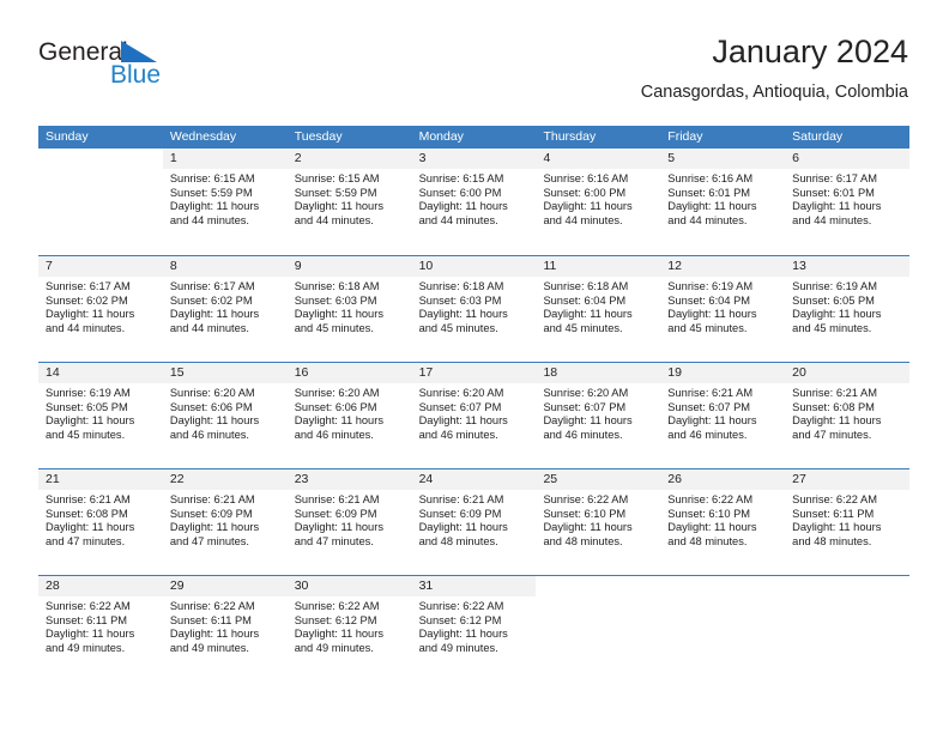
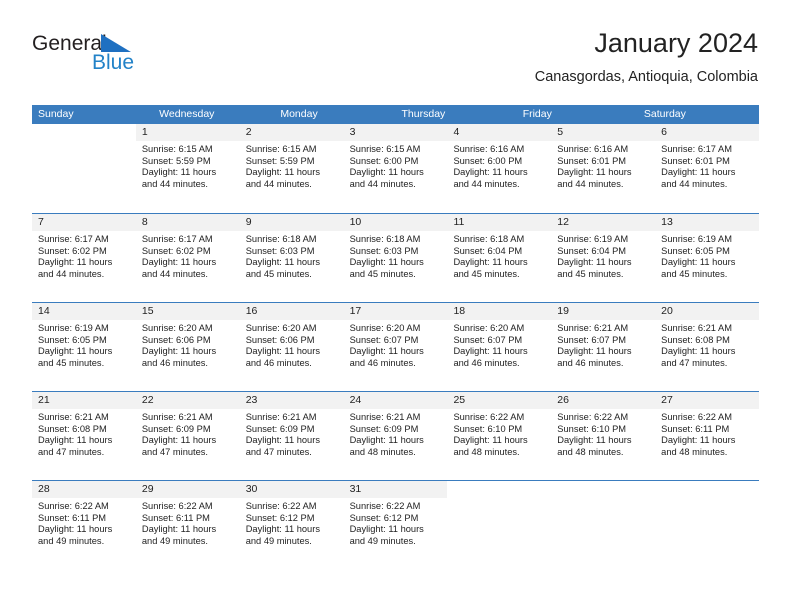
  Genera
  Blue
  January 2024
  Canasgordas, Antioquia, Colombia
  Sunday
  Wednesday
- Tuesday
  Monday
  Thursday
  Friday
  Saturday
  1
  Sunrise: 6:15 AM
  Sunset: 5:59 PM
  Daylight: 11 hours
  and 44 minutes.
  2
  Sunrise: 6:15 AM
  Sunset: 5:59 PM
  Daylight: 11 hours
  and 44 minutes.
  3
  Sunrise: 6:15 AM
  Sunset: 6:00 PM
  Daylight: 11 hours
  and 44 minutes.
  4
  Sunrise: 6:16 AM
  Sunset: 6:00 PM
  Daylight: 11 hours
  and 44 minutes.
  5
  Sunrise: 6:16 AM
  Sunset: 6:01 PM
  Daylight: 11 hours
  and 44 minutes.
  6
  Sunrise: 6:17 AM
  Sunset: 6:01 PM
  Daylight: 11 hours
  and 44 minutes.
  7
  Sunrise: 6:17 AM
  Sunset: 6:02 PM
  Daylight: 11 hours
  and 44 minutes.
  8
  Sunrise: 6:17 AM
  Sunset: 6:02 PM
  Daylight: 11 hours
  and 44 minutes.
  9
  Sunrise: 6:18 AM
  Sunset: 6:03 PM
  Daylight: 11 hours
  and 45 minutes.
  10
  Sunrise: 6:18 AM
  Sunset: 6:03 PM
  Daylight: 11 hours
  and 45 minutes.
  11
  Sunrise: 6:18 AM
  Sunset: 6:04 PM
  Daylight: 11 hours
  and 45 minutes.
  12
  Sunrise: 6:19 AM
  Sunset: 6:04 PM
  Daylight: 11 hours
  and 45 minutes.
  13
  Sunrise: 6:19 AM
  Sunset: 6:05 PM
  Daylight: 11 hours
  and 45 minutes.
  14
  Sunrise: 6:19 AM
  Sunset: 6:05 PM
  Daylight: 11 hours
  and 45 minutes.
  15
  Sunrise: 6:20 AM
  Sunset: 6:06 PM
  Daylight: 11 hours
  and 46 minutes.
  16
  Sunrise: 6:20 AM
  Sunset: 6:06 PM
  Daylight: 11 hours
  and 46 minutes.
  17
  Sunrise: 6:20 AM
  Sunset: 6:07 PM
  Daylight: 11 hours
  and 46 minutes.
  18
  Sunrise: 6:20 AM
  Sunset: 6:07 PM
  Daylight: 11 hours
  and 46 minutes.
  19
  Sunrise: 6:21 AM
  Sunset: 6:07 PM
  Daylight: 11 hours
  and 46 minutes.
  20
  Sunrise: 6:21 AM
  Sunset: 6:08 PM
  Daylight: 11 hours
  and 47 minutes.
  21
  Sunrise: 6:21 AM
  Sunset: 6:08 PM
  Daylight: 11 hours
  and 47 minutes.
  22
  Sunrise: 6:21 AM
  Sunset: 6:09 PM
  Daylight: 11 hours
  and 47 minutes.
  23
  Sunrise: 6:21 AM
  Sunset: 6:09 PM
  Daylight: 11 hours
  and 47 minutes.
  24
  Sunrise: 6:21 AM
  Sunset: 6:09 PM
  Daylight: 11 hours
  and 48 minutes.
  25
  Sunrise: 6:22 AM
  Sunset: 6:10 PM
  Daylight: 11 hours
  and 48 minutes.
  26
  Sunrise: 6:22 AM
  Sunset: 6:10 PM
  Daylight: 11 hours
  and 48 minutes.
  27
  Sunrise: 6:22 AM
  Sunset: 6:11 PM
  Daylight: 11 hours
  and 48 minutes.
  28
  Sunrise: 6:22 AM
  Sunset: 6:11 PM
  Daylight: 11 hours
  and 49 minutes.
  29
  Sunrise: 6:22 AM
  Sunset: 6:11 PM
  Daylight: 11 hours
  and 49 minutes.
  30
  Sunrise: 6:22 AM
  Sunset: 6:12 PM
  Daylight: 11 hours
  and 49 minutes.
  31
  Sunrise: 6:22 AM
  Sunset: 6:12 PM
  Daylight: 11 hours
  and 49 minutes.
